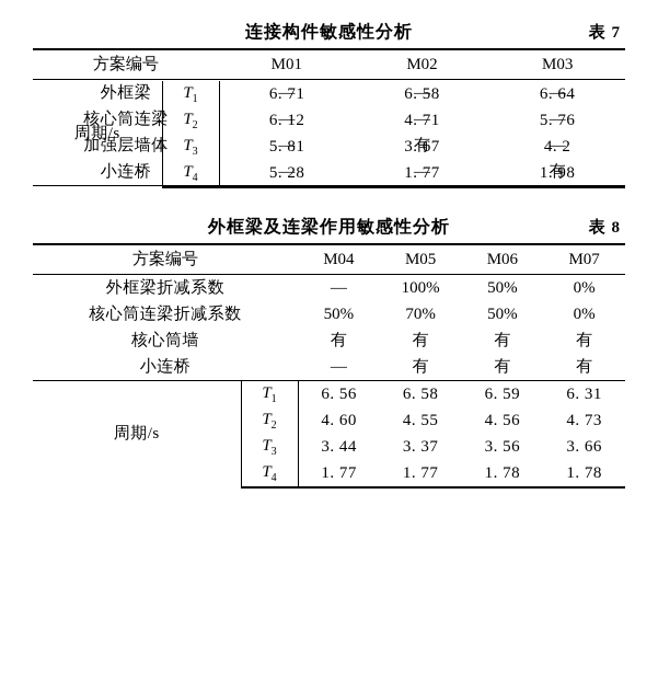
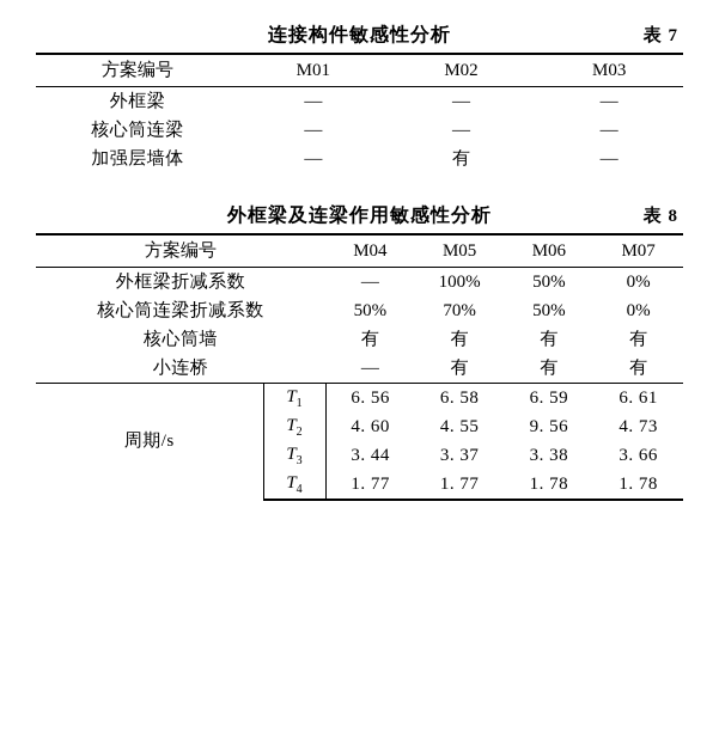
  连接构件敏感性分析
  表 7
  方案编号	M01	M02	M03
  外框梁	—	—	—
  核心筒连梁	—	—	—
  加强层墙体	—	有	—
- 小连桥	—	—	有
- 周期/s	T1	6. 71	6. 58	6. 64
- T2	6. 12	4. 71	5. 76
- T3	5. 81	3. 67	4. 2
- T4	5. 28	1. 77	1. 98
  外框梁及连梁作用敏感性分析
  表 8
  方案编号	M04	M05	M06	M07
  外框梁折减系数	—	100%	50%	0%
  核心筒连梁折减系数	50%	70%	50%	0%
  核心筒墙	有	有	有	有
  小连桥	—	有	有	有
- 周期/s	T1	6. 56	6. 58	6. 59	6. 31
+ 周期/s	T1	6. 56	6. 58	6. 59	6. 61
- T2	4. 60	4. 55	4. 56	4. 73
+ T2	4. 60	4. 55	9. 56	4. 73
- T3	3. 44	3. 37	3. 56	3. 66
+ T3	3. 44	3. 37	3. 38	3. 66
  T4	1. 77	1. 77	1. 78	1. 78
